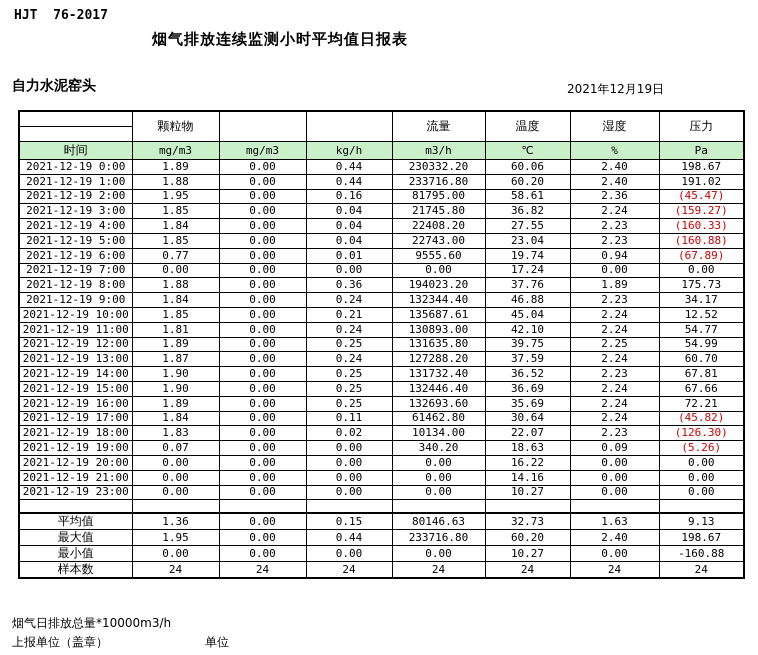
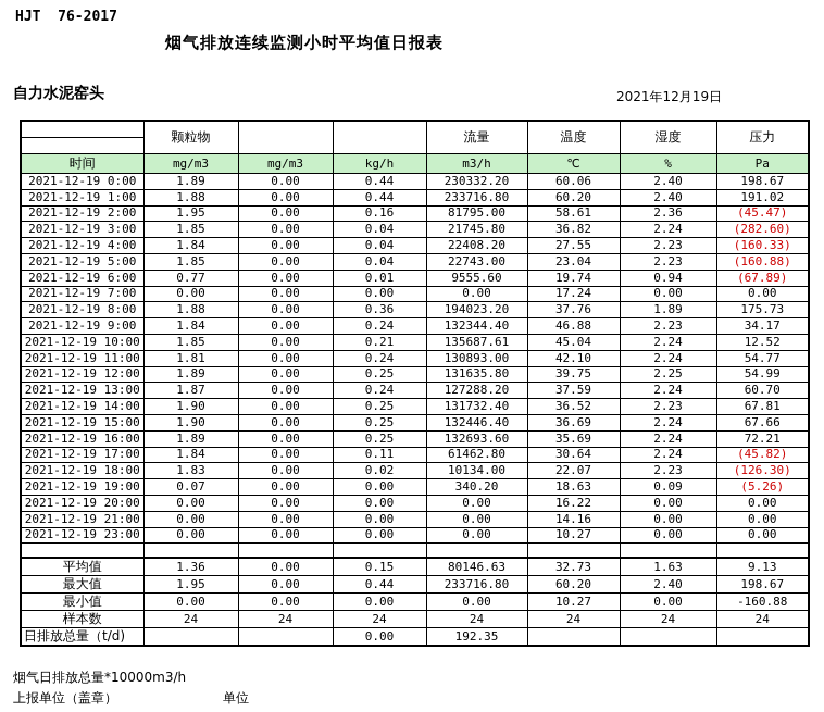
  HJT 76-2017
  烟气排放连续监测小时平均值日报表
  自力水泥窑头
  2021年12月19日
  	颗粒物			流量	温度	湿度	压力
  时间	mg/m3	mg/m3	kg/h	m3/h	℃	%	Pa
  2021-12-19 0:00	1.89	0.00	0.44	230332.20	60.06	2.40	198.67
  2021-12-19 1:00	1.88	0.00	0.44	233716.80	60.20	2.40	191.02
  2021-12-19 2:00	1.95	0.00	0.16	81795.00	58.61	2.36	(45.47)
- 2021-12-19 3:00	1.85	0.00	0.04	21745.80	36.82	2.24	(159.27)
+ 2021-12-19 3:00	1.85	0.00	0.04	21745.80	36.82	2.24	(282.60)
  2021-12-19 4:00	1.84	0.00	0.04	22408.20	27.55	2.23	(160.33)
  2021-12-19 5:00	1.85	0.00	0.04	22743.00	23.04	2.23	(160.88)
  2021-12-19 6:00	0.77	0.00	0.01	9555.60	19.74	0.94	(67.89)
  2021-12-19 7:00	0.00	0.00	0.00	0.00	17.24	0.00	0.00
  2021-12-19 8:00	1.88	0.00	0.36	194023.20	37.76	1.89	175.73
  2021-12-19 9:00	1.84	0.00	0.24	132344.40	46.88	2.23	34.17
  2021-12-19 10:00	1.85	0.00	0.21	135687.61	45.04	2.24	12.52
  2021-12-19 11:00	1.81	0.00	0.24	130893.00	42.10	2.24	54.77
  2021-12-19 12:00	1.89	0.00	0.25	131635.80	39.75	2.25	54.99
  2021-12-19 13:00	1.87	0.00	0.24	127288.20	37.59	2.24	60.70
  2021-12-19 14:00	1.90	0.00	0.25	131732.40	36.52	2.23	67.81
  2021-12-19 15:00	1.90	0.00	0.25	132446.40	36.69	2.24	67.66
  2021-12-19 16:00	1.89	0.00	0.25	132693.60	35.69	2.24	72.21
  2021-12-19 17:00	1.84	0.00	0.11	61462.80	30.64	2.24	(45.82)
  2021-12-19 18:00	1.83	0.00	0.02	10134.00	22.07	2.23	(126.30)
  2021-12-19 19:00	0.07	0.00	0.00	340.20	18.63	0.09	(5.26)
  2021-12-19 20:00	0.00	0.00	0.00	0.00	16.22	0.00	0.00
  2021-12-19 21:00	0.00	0.00	0.00	0.00	14.16	0.00	0.00
  2021-12-19 23:00	0.00	0.00	0.00	0.00	10.27	0.00	0.00
  平均值	1.36	0.00	0.15	80146.63	32.73	1.63	9.13
  最大值	1.95	0.00	0.44	233716.80	60.20	2.40	198.67
  最小值	0.00	0.00	0.00	0.00	10.27	0.00	-160.88
  样本数	24	24	24	24	24	24	24
+ 日排放总量（t/d)			0.00	192.35
  烟气日排放总量*10000m3/h
  上报单位（盖章）
  单位
